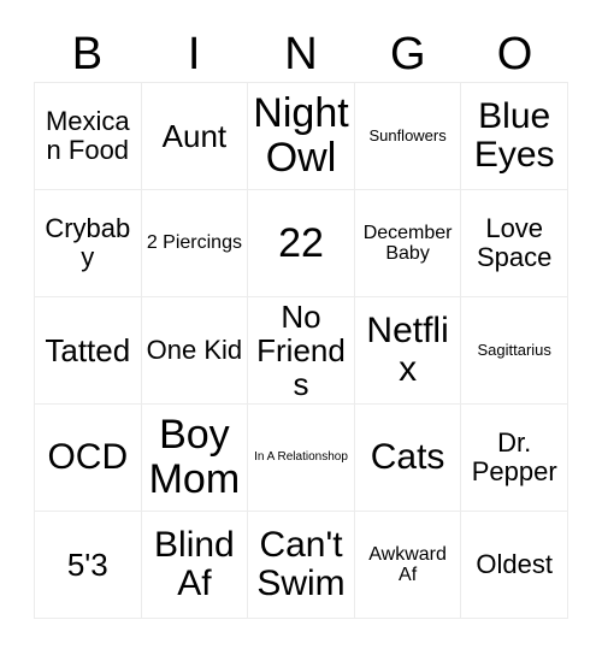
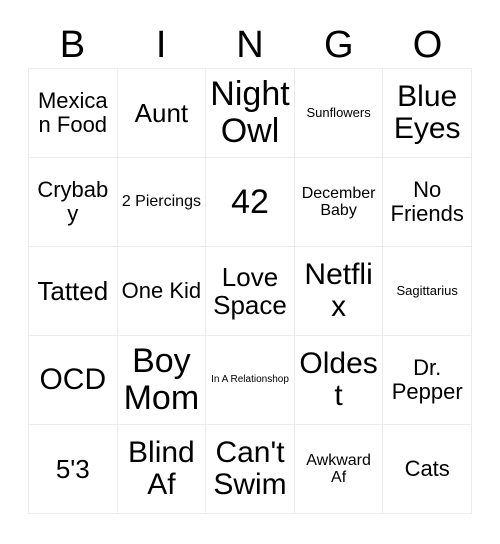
  B
  I
  N
  G
  O
  Mexican Food
  Aunt
  Night Owl
  Sunflowers
  Blue Eyes
  Crybaby
  2 Piercings
- 22
+ 42
  December Baby
- Love Space
+ No Friends
  Tatted
  One Kid
- No Friends
+ Love Space
  Netflix
  Sagittarius
  OCD
  Boy Mom
  In A Relationshop
- Cats
+ Oldest
  Dr. Pepper
  5'3
  Blind Af
  Can't Swim
  Awkward Af
- Oldest
+ Cats
